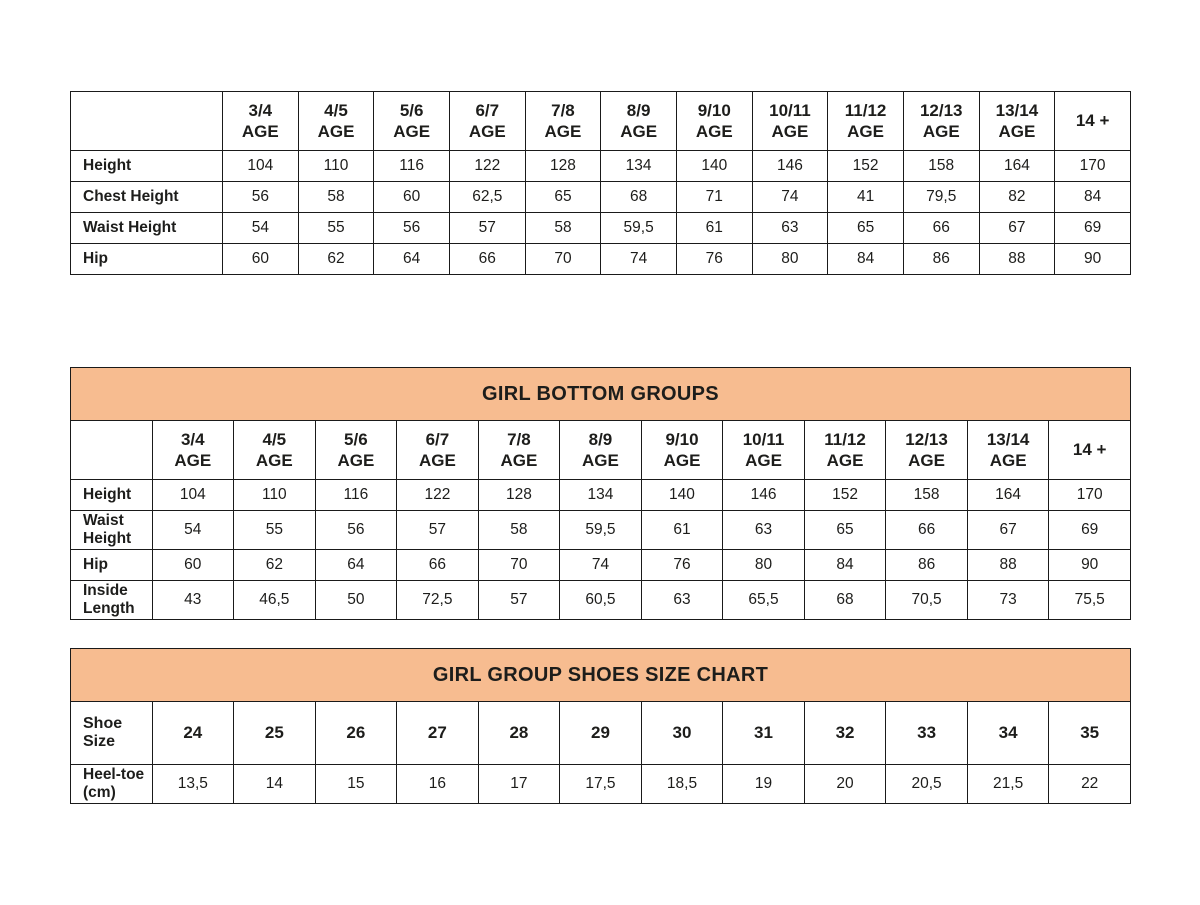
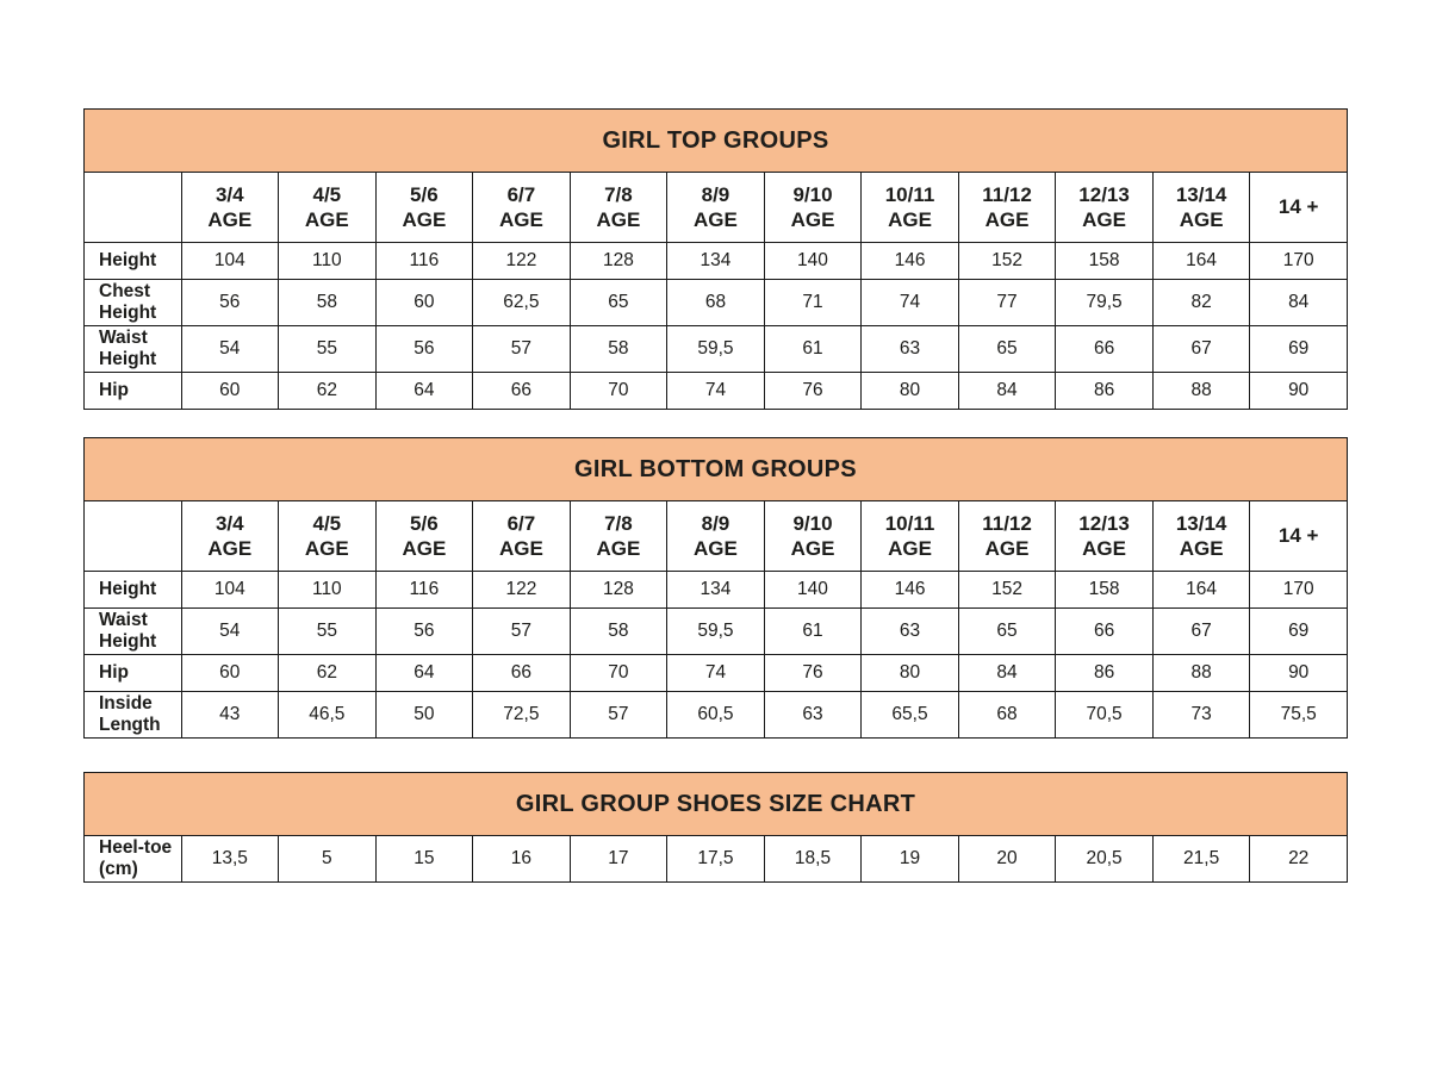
+ GIRL TOP GROUPS
  	3/4AGE	4/5AGE	5/6AGE	6/7AGE	7/8AGE	8/9AGE	9/10AGE	10/11AGE	11/12AGE	12/13AGE	13/14AGE	14 +
  Height	104	110	116	122	128	134	140	146	152	158	164	170
- Chest Height	56	58	60	62,5	65	68	71	74	41	79,5	82	84
+ Chest Height	56	58	60	62,5	65	68	71	74	77	79,5	82	84
  Waist Height	54	55	56	57	58	59,5	61	63	65	66	67	69
  Hip	60	62	64	66	70	74	76	80	84	86	88	90
  GIRL BOTTOM GROUPS
  	3/4AGE	4/5AGE	5/6AGE	6/7AGE	7/8AGE	8/9AGE	9/10AGE	10/11AGE	11/12AGE	12/13AGE	13/14AGE	14 +
  Height	104	110	116	122	128	134	140	146	152	158	164	170
  Waist Height	54	55	56	57	58	59,5	61	63	65	66	67	69
  Hip	60	62	64	66	70	74	76	80	84	86	88	90
  Inside Length	43	46,5	50	72,5	57	60,5	63	65,5	68	70,5	73	75,5
  GIRL GROUP SHOES SIZE CHART
- Shoe Size	24	25	26	27	28	29	30	31	32	33	34	35
- Heel-toe (cm)	13,5	14	15	16	17	17,5	18,5	19	20	20,5	21,5	22
+ Heel-toe (cm)	13,5	5	15	16	17	17,5	18,5	19	20	20,5	21,5	22
